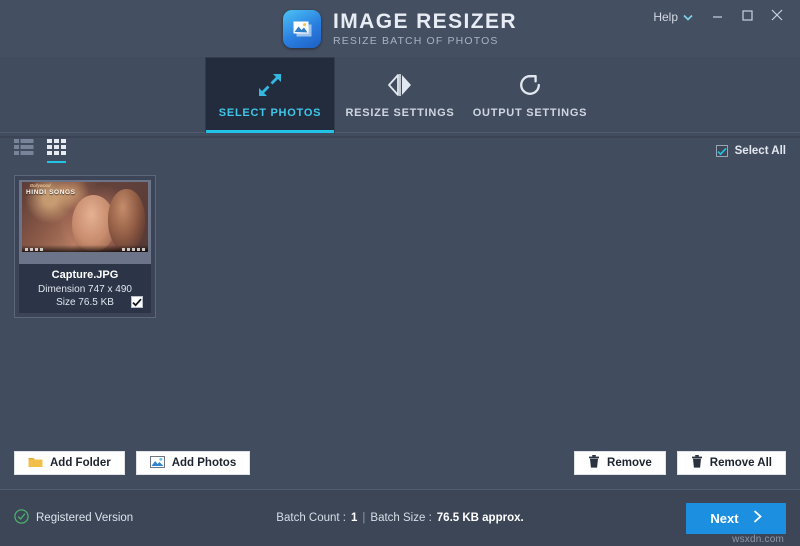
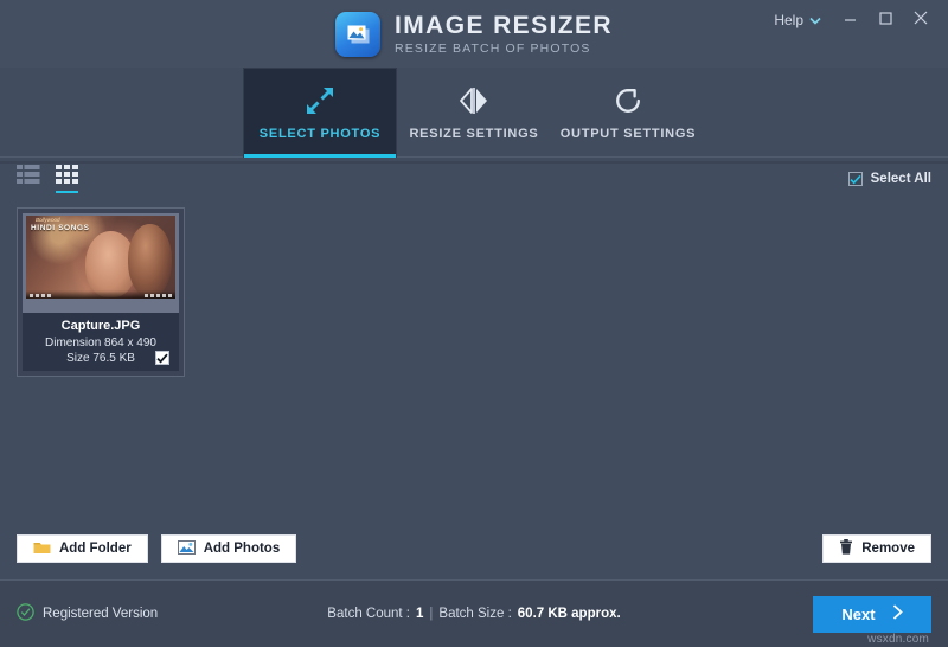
  IMAGE RESIZER
  RESIZE BATCH OF PHOTOS
  Help
  SELECT PHOTOS
  RESIZE SETTINGS
  OUTPUT SETTINGS
  Select All
  Capture.JPG
- Dimension 747 x 490
+ Dimension 864 x 490
  Size 76.5 KB
  Add Folder
  Add Photos
  Remove
- Remove All
  Registered Version
  Batch Count :
  1
  |
  Batch Size :
- 76.5 KB approx.
+ 60.7 KB approx.
  Next
  wsxdn.com
